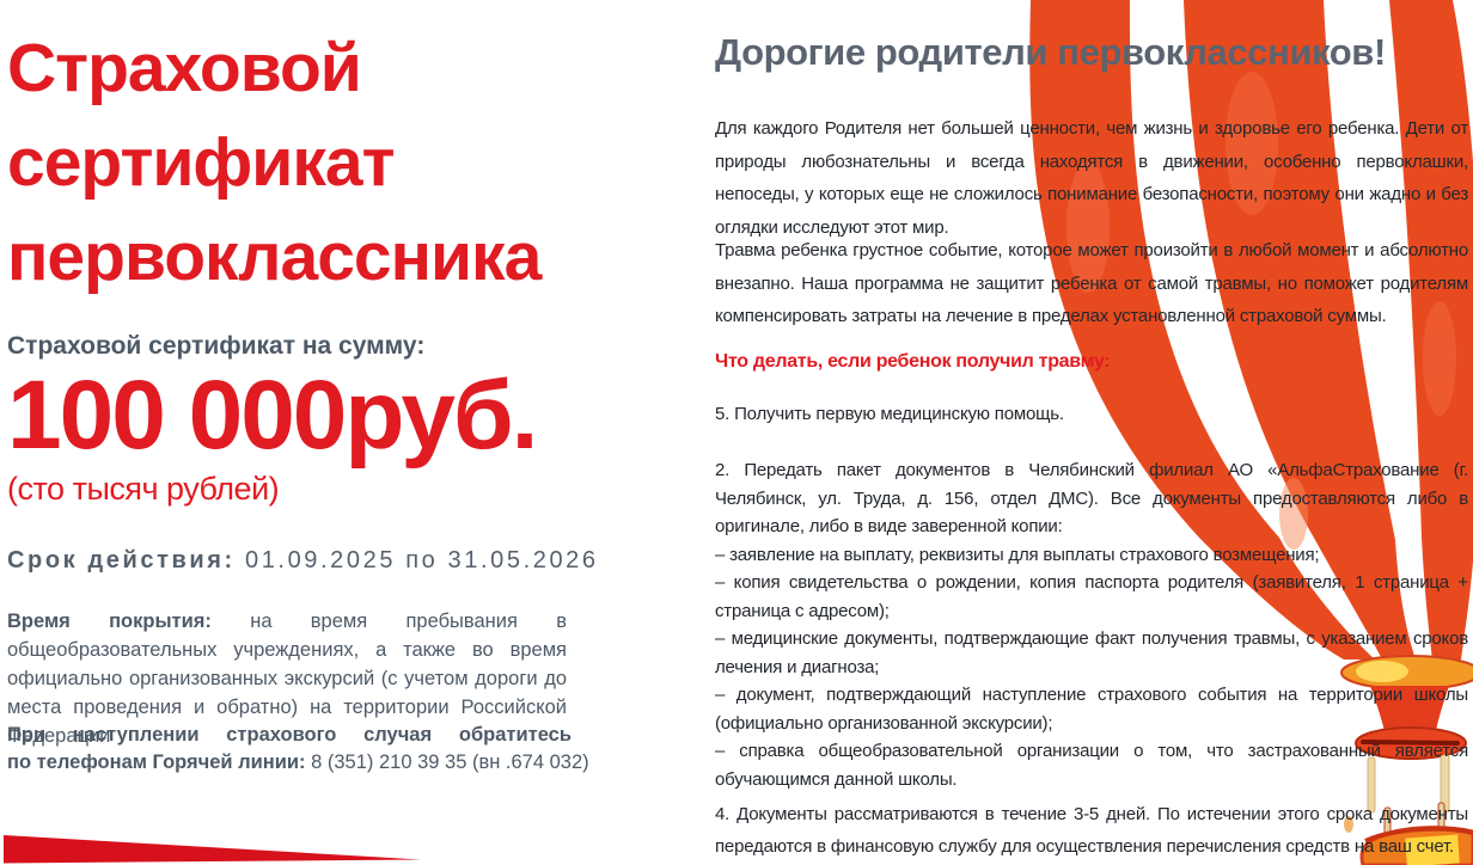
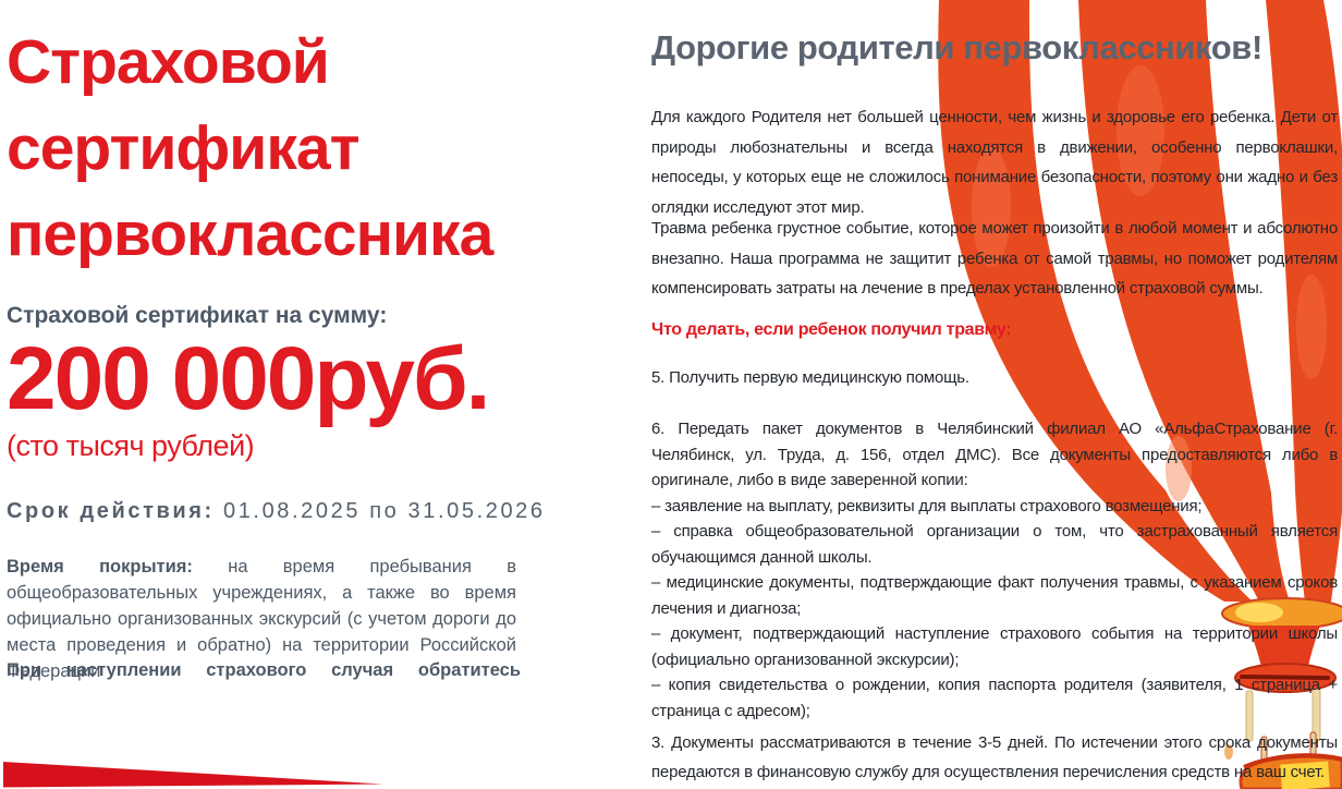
  Страховой сертификат первоклассника
  Страховой сертификат на сумму:
- 100 000руб.
+ 200 000руб.
  (сто тысяч рублей)
- Срок действия: 01.09.2025 по 31.05.2026
+ Срок действия: 01.08.2025 по 31.05.2026
  Время покрытия: на время пребывания в общеобразовательных учреждениях, а также во время официально организованных экскурсий (с учетом дороги до места проведения и обратно) на территории Российской Федерации
  При наступлении страхового случая обратитесь
- по телефонам Горячей линии: 8 (351) 210 39 35 (вн .674 032)
  Дорогие родители первоклассников!
  Для каждого Родителя нет большей ценности, чем жизнь и здоровье его ребенка. Дети от природы любознательны и всегда находятся в движении, особенно первоклашки, непоседы, у которых еще не сложилось понимание безопасности, поэтому они жадно и без оглядки исследуют этот мир.
  Травма ребенка грустное событие, которое может произойти в любой момент и абсолютно внезапно. Наша программа не защитит ребенка от самой травмы, но поможет родителям компенсировать затраты на лечение в пределах установленной страховой суммы.
  Что делать, если ребенок получил травму:
  5. Получить первую медицинскую помощь.
- 2. Передать пакет документов в Челябинский филиал АО «АльфаСтрахование (г. Челябинск, ул. Труда, д. 156, отдел ДМС). Все документы предоставляются либо в оригинале, либо в виде заверенной копии:
+ 6. Передать пакет документов в Челябинский филиал АО «АльфаСтрахование (г. Челябинск, ул. Труда, д. 156, отдел ДМС). Все документы предоставляются либо в оригинале, либо в виде заверенной копии:
  – заявление на выплату, реквизиты для выплаты страхового возмещения;
- – копия свидетельства о рождении, копия паспорта родителя (заявителя, 1 страница + страница с адресом);
+ – справка общеобразовательной организации о том, что застрахованный является обучающимся данной школы.
  – медицинские документы, подтверждающие факт получения травмы, с указанием сроков лечения и диагноза;
  – документ, подтверждающий наступление страхового события на территории школы (официально организованной экскурсии);
- – справка общеобразовательной организации о том, что застрахованный является обучающимся данной школы.
+ – копия свидетельства о рождении, копия паспорта родителя (заявителя, 1 страница + страница с адресом);
- 4. Документы рассматриваются в течение 3-5 дней. По истечении этого срока документы передаются в финансовую службу для осуществления перечисления средств на ваш счет.
+ 3. Документы рассматриваются в течение 3-5 дней. По истечении этого срока документы передаются в финансовую службу для осуществления перечисления средств на ваш счет.
